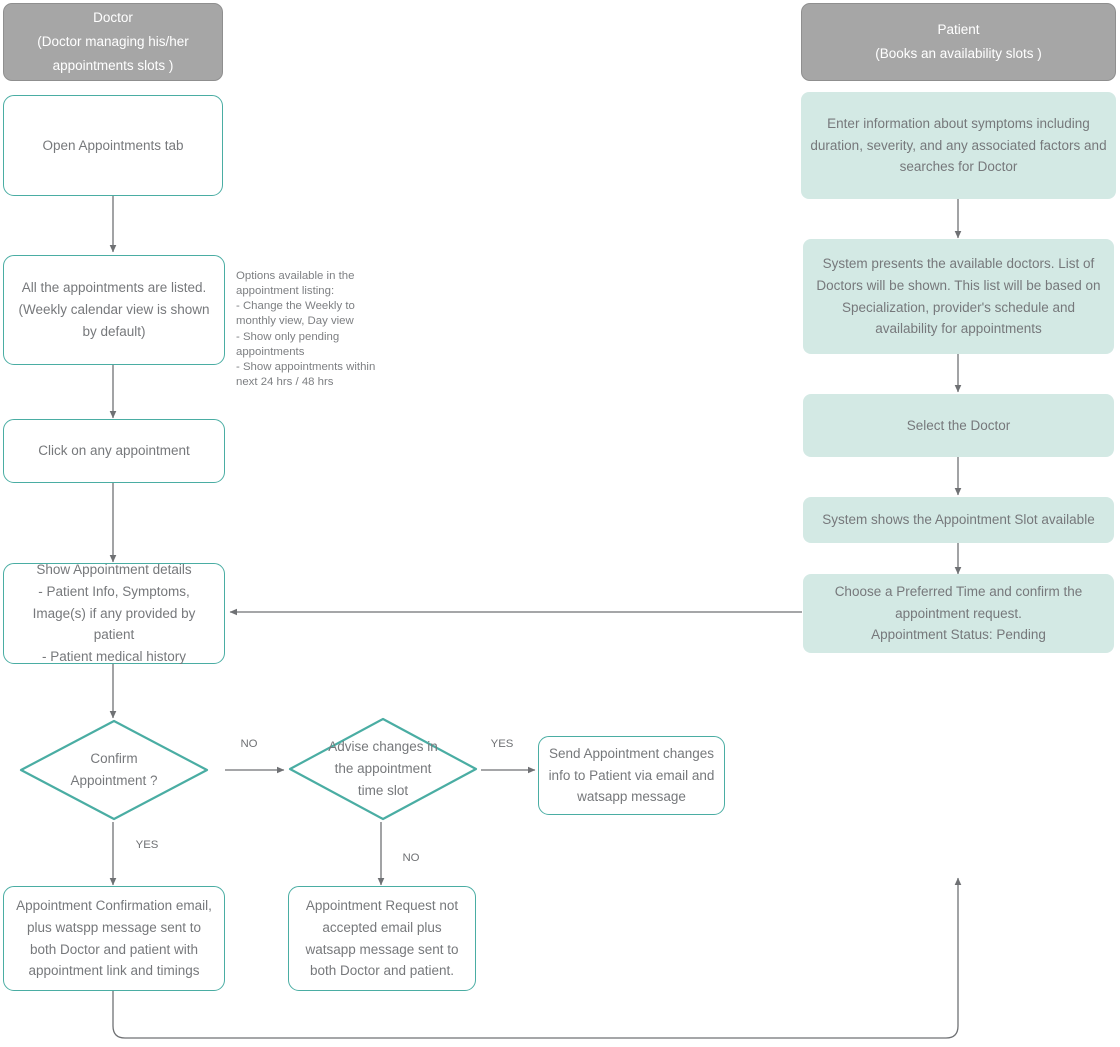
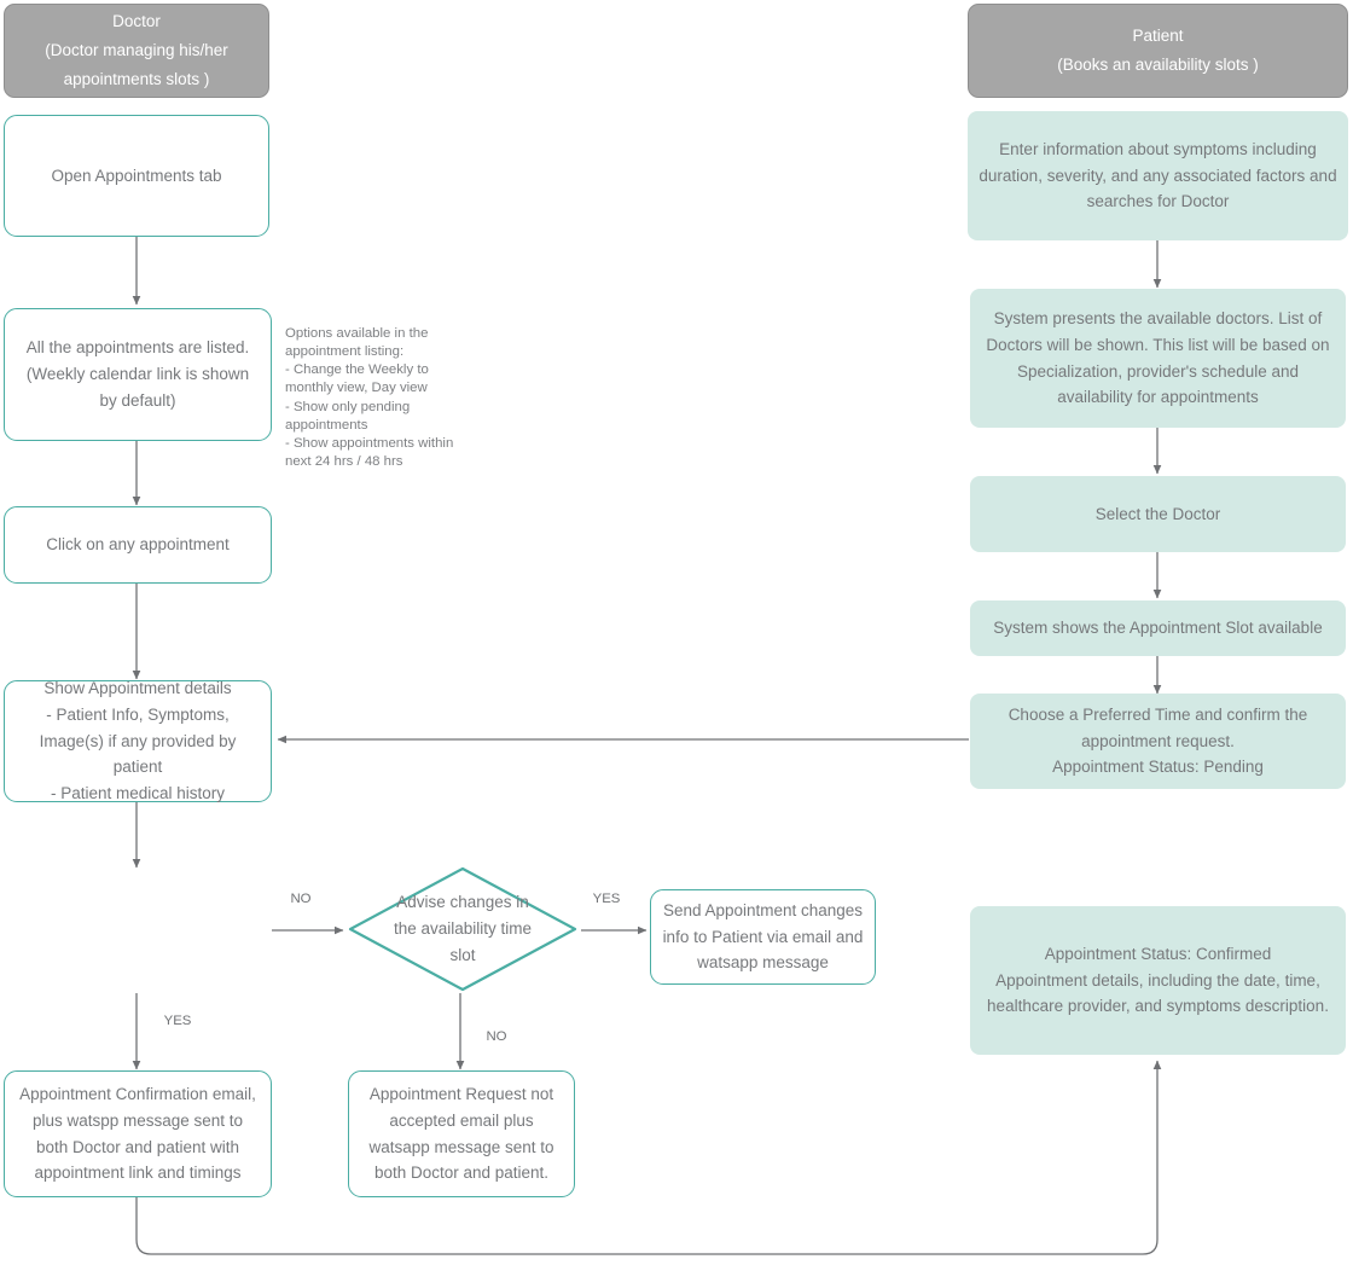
  Doctor
  (Doctor managing his/her
  appointments slots )
  Open Appointments tab
- All the appointments are listed. (Weekly calendar view is shown by default)
+ All the appointments are listed. (Weekly calendar link is shown by default)
  Options available in the appointment listing:
  - Change the Weekly to monthly view, Day view
  - Show only pending appointments
  - Show appointments within next 24 hrs / 48 hrs
  Click on any appointment
  Show Appointment details
  - Patient Info, Symptoms, Image(s) if any provided by patient
  - Patient medical history
- Confirm Appointment ?
- Advise changes in the appointment time slot
+ Advise changes in the availability time slot
  Send Appointment changes info to Patient via email and watsapp message
  Appointment Confirmation email, plus watspp message sent to both Doctor and patient with appointment link and timings
  Appointment Request not accepted email plus watsapp message sent to both Doctor and patient.
  NO
  YES
  YES
  NO
  Patient
  (Books an availability slots )
  Enter information about symptoms including duration, severity, and any associated factors and searches for Doctor
  System presents the available doctors. List of Doctors will be shown. This list will be based on Specialization, provider's schedule and availability for appointments
  Select the Doctor
  System shows the Appointment Slot available
  Choose a Preferred Time and confirm the appointment request.
  Appointment Status: Pending
+ Appointment Status: Confirmed
+ Appointment details, including the date, time, healthcare provider, and symptoms description.
